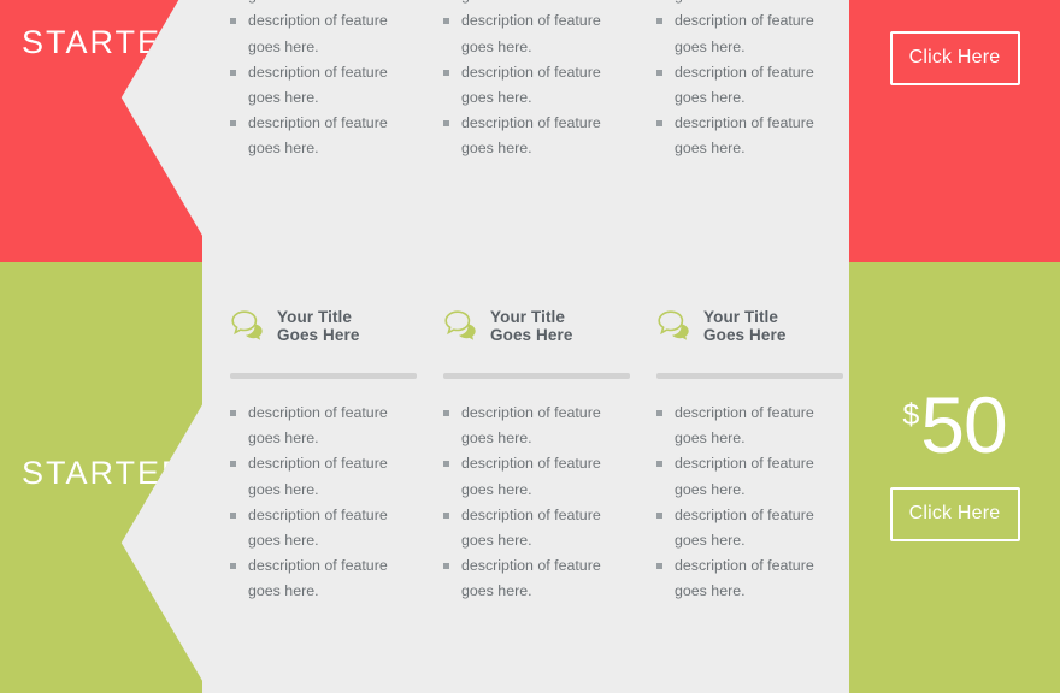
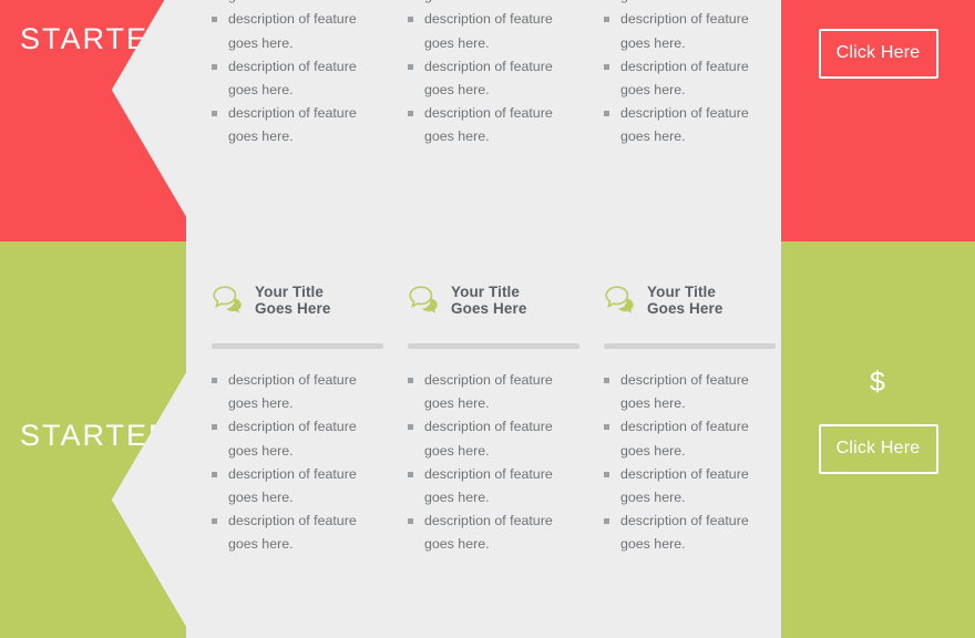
  STARTE
  description of feature goes here.
  description of feature goes here.
  description of feature goes here.
  description of feature goes here.
  description of feature goes here.
  description of feature goes here.
  description of feature goes here.
  description of feature goes here.
  description of feature goes here.
  Click Here
  STARTE
  Your Title
  Goes Here
  description of feature goes here.
  description of feature goes here.
  description of feature goes here.
  description of feature goes here.
  Your Title
  Goes Here
  description of feature goes here.
  description of feature goes here.
  description of feature goes here.
  description of feature goes here.
  Your Title
  Goes Here
  description of feature goes here.
  description of feature goes here.
  description of feature goes here.
  description of feature goes here.
  $
- 50
  Click Here
